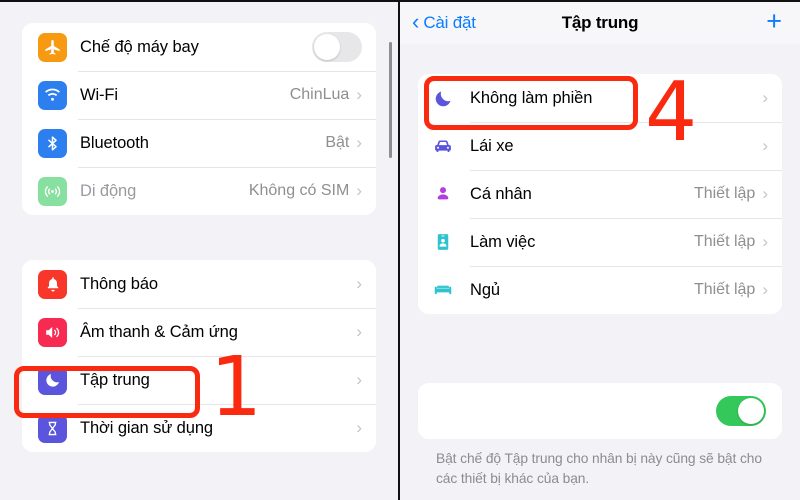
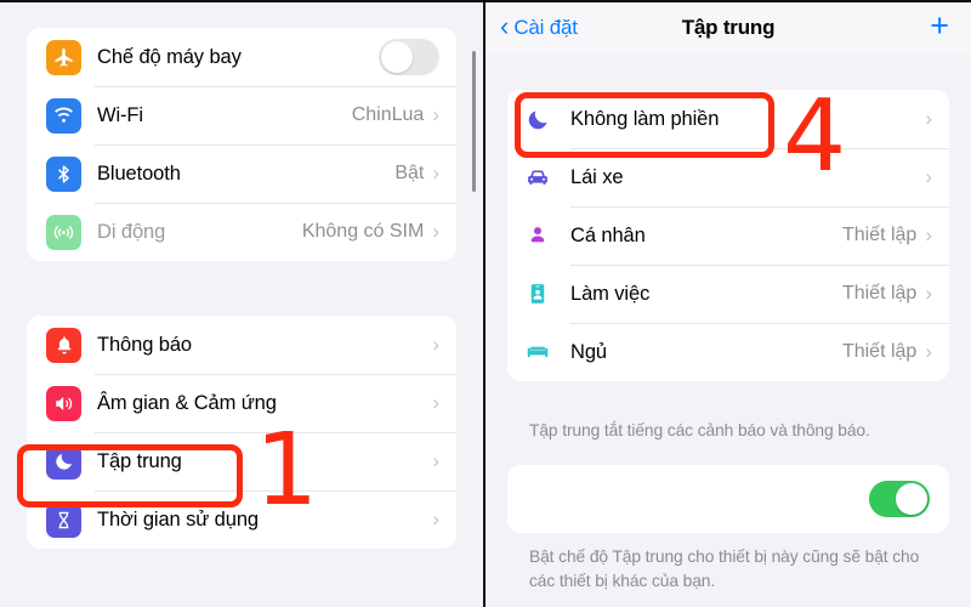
  Chế độ máy bay
  Wi-Fi
  ChinLua
  ›
  Bluetooth
  Bật
  ›
  Di động
  Không có SIM
  ›
  Thông báo
  ›
- Âm thanh & Cảm ứng
+ Âm gian & Cảm ứng
  ›
  Tập trung
  ›
  Thời gian sử dụng
  ›
  ‹
  Cài đặt
  Tập trung
  +
  Không làm phiền
  ›
  Lái xe
  ›
  Cá nhân
  Thiết lập
  ›
  Làm việc
  Thiết lập
  ›
  Ngủ
  Thiết lập
  ›
+ Tập trung tắt tiếng các cảnh báo và thông báo.
- Bật chế độ Tập trung cho nhân bị này cũng sẽ bật cho các thiết bị khác của bạn.
+ Bật chế độ Tập trung cho thiết bị này cũng sẽ bật cho các thiết bị khác của bạn.
  1
  4
